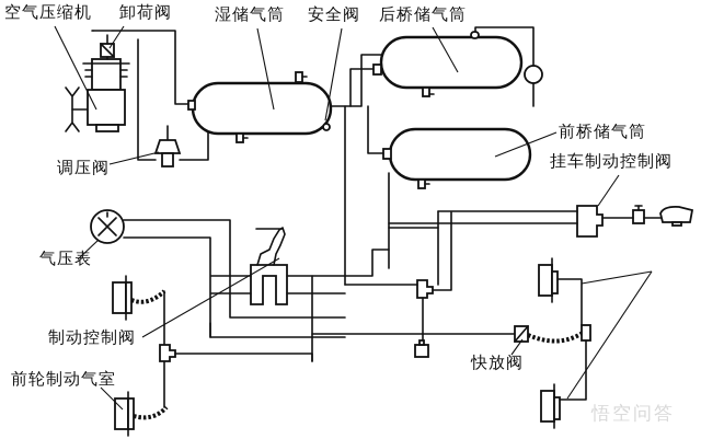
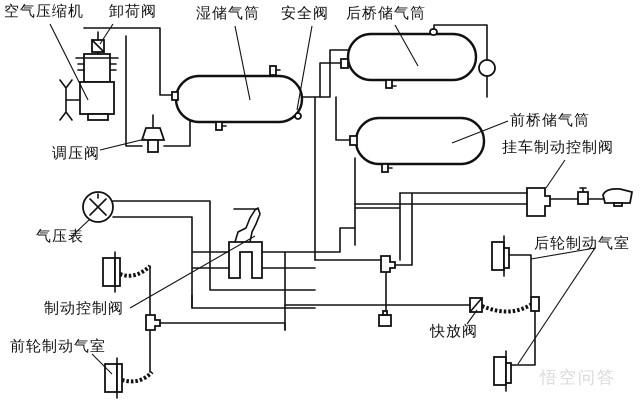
  空气压缩机
  卸荷阀
  湿储气筒
  安全阀
  后桥储气筒
  调压阀
  前桥储气筒
  挂车制动控制阀
  气压表
  制动控制阀
  前轮制动气室
  快放阀
+ 后轮制动气室
  悟空问答
